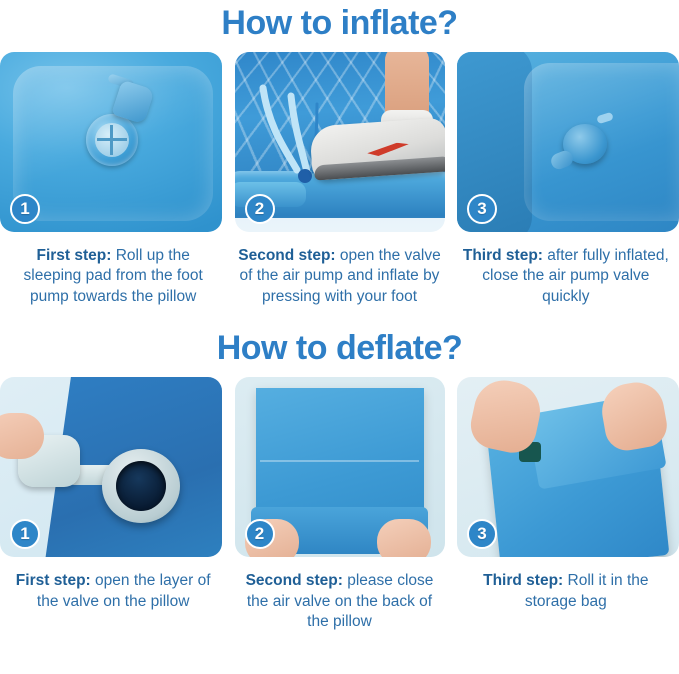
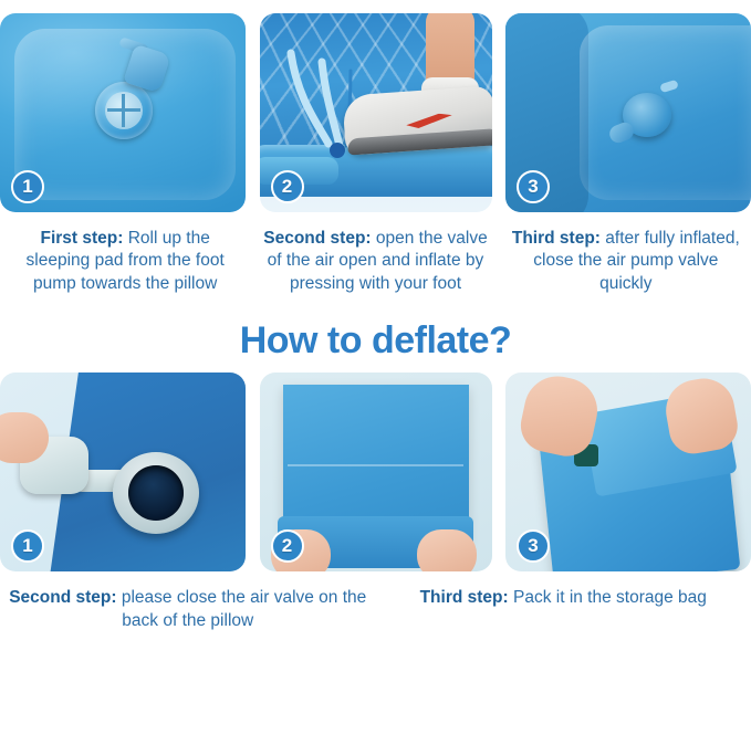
- How to inflate?
  1
  2
  3
  First step: Roll up the sleeping pad from the foot pump towards the pillow
- Second step: open the valve of the air pump and inflate by pressing with your foot
+ Second step: open the valve of the air open and inflate by pressing with your foot
  Third step: after fully inflated, close the air pump valve quickly
  How to deflate?
  1
  2
  3
- First step: open the layer of the valve on the pillow
  Second step: please close the air valve on the back of the pillow
- Third step: Roll it in the storage bag
+ Third step: Pack it in the storage bag
